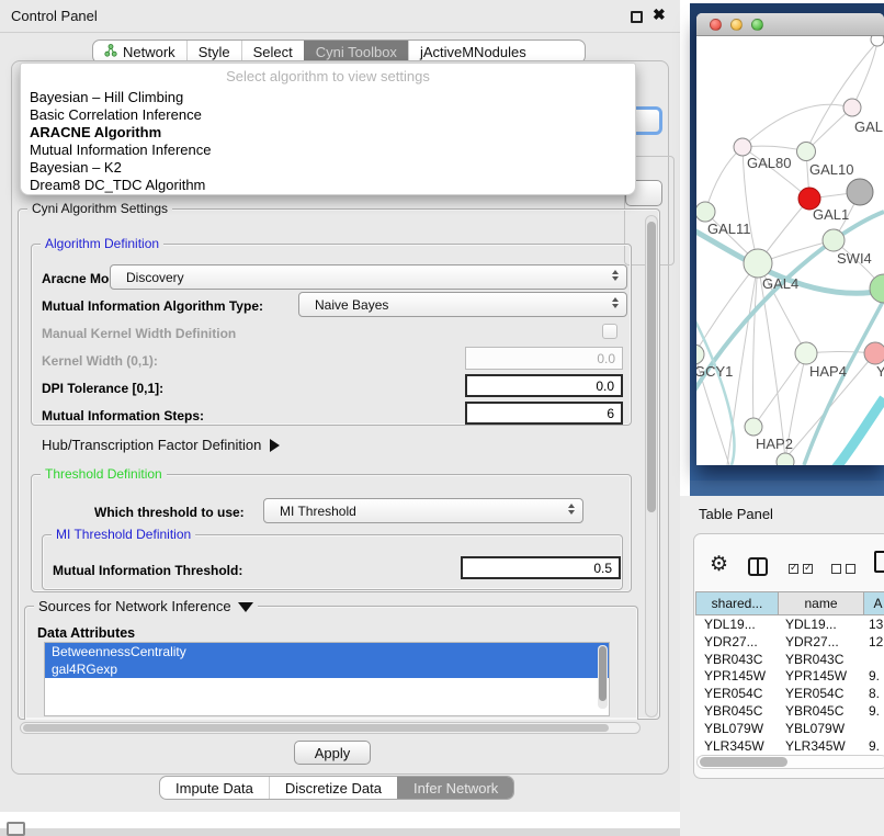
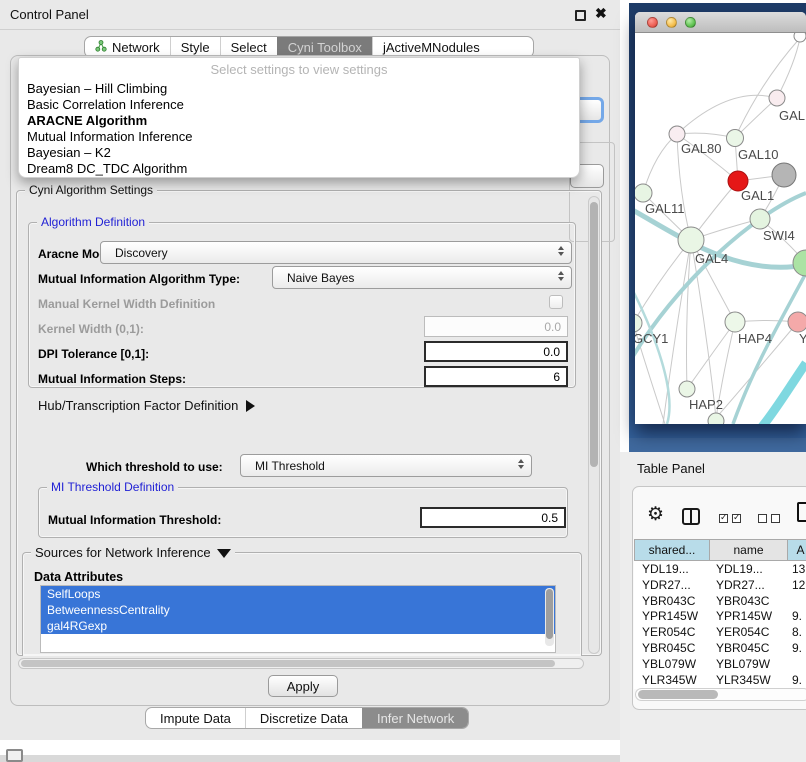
  Control Panel
  ✖
  Network
  Style
  Select
  Cyni Toolbox
  jActiveMNodules
  Cyni Algorithm Settings
  Algorithm Definition
  Aracne Mo
  Discovery
  Mutual Information Algorithm Type:
  Naive Bayes
  Manual Kernel Width Definition
  Kernel Width (0,1):
  0.0
  DPI Tolerance [0,1]:
  0.0
  Mutual Information Steps:
  6
  Hub/Transcription Factor Definition
- Threshold Definition
  Which threshold to use:
  MI Threshold
  MI Threshold Definition
  Mutual Information Threshold:
  0.5
  Sources for Network Inference
  Data Attributes
+ SelfLoops
  BetweennessCentrality
  gal4RGexp
  Apply
  Impute Data
  Discretize Data
  Infer Network
- Select algorithm to view settings
+ Select settings to view settings
  Bayesian – Hill Climbing
  Basic Correlation Inference
  ARACNE Algorithm
  Mutual Information Inference
  Bayesian – K2
  Dream8 DC_TDC Algorithm
  GAL
  GAL80
  GAL10
  GAL1
  GAL11
  SWI4
  GAL4
  GCY1
  HAP4
  Y
  HAP2
  Table Panel
  ⚙
  shared...
  name
  A
  YDL19...
  YDL19...
  13
  YDR27...
  YDR27...
  12
  YBR043C
  YBR043C
  YPR145W
  YPR145W
  9.
  YER054C
  YER054C
  8.
  YBR045C
  YBR045C
  9.
  YBL079W
  YBL079W
  YLR345W
  YLR345W
  9.
